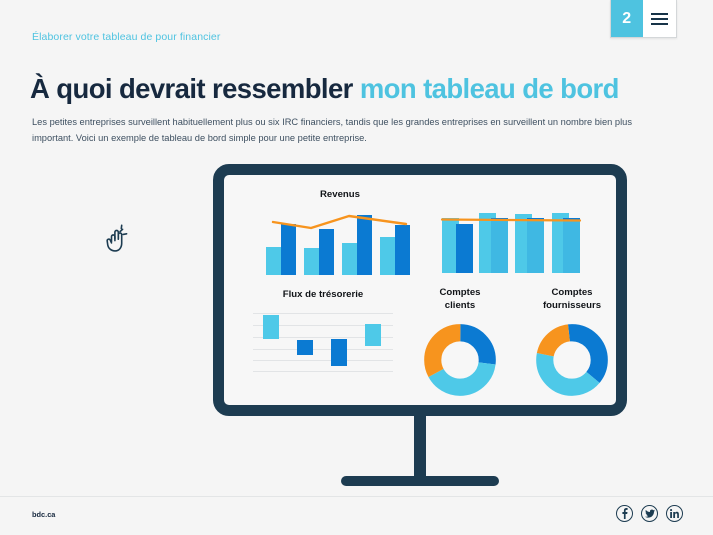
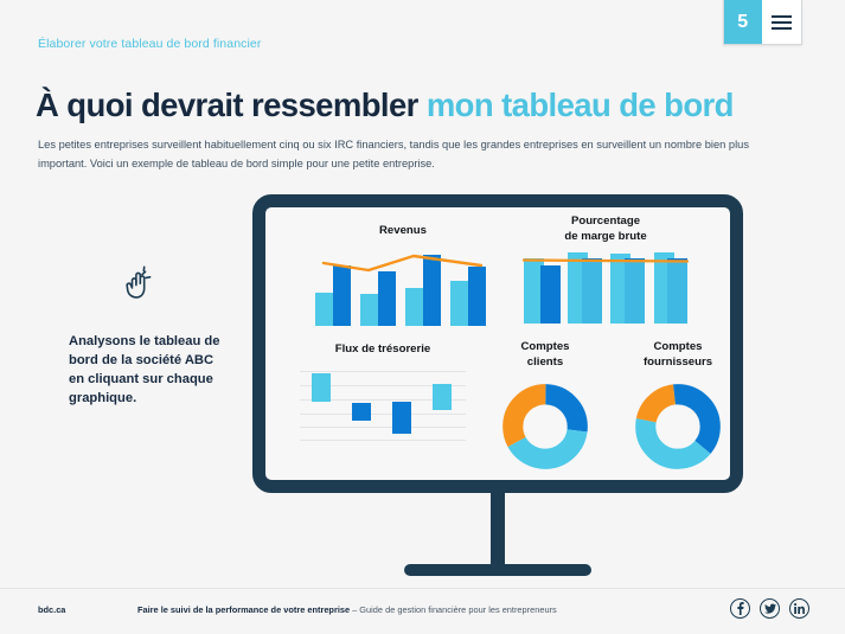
- 2
+ 5
- Élaborer votre tableau de pour financier
+ Élaborer votre tableau de bord financier
  À quoi devrait ressembler mon tableau de bord
- Les petites entreprises surveillent habituellement plus ou six IRC financiers, tandis que les grandes entreprises en surveillent un nombre bien plus important. Voici un exemple de tableau de bord simple pour une petite entreprise.
+ Les petites entreprises surveillent habituellement cinq ou six IRC financiers, tandis que les grandes entreprises en surveillent un nombre bien plus important. Voici un exemple de tableau de bord simple pour une petite entreprise.
+ Analysons le tableau de bord de la société ABC en cliquant sur chaque graphique.
  Revenus
+ Pourcentage
+ de marge brute
  Flux de trésorerie
  Comptes
  clients
  Comptes
  fournisseurs
  bdc.ca
+ Faire le suivi de la performance de votre entreprise – Guide de gestion financière pour les entrepreneurs
